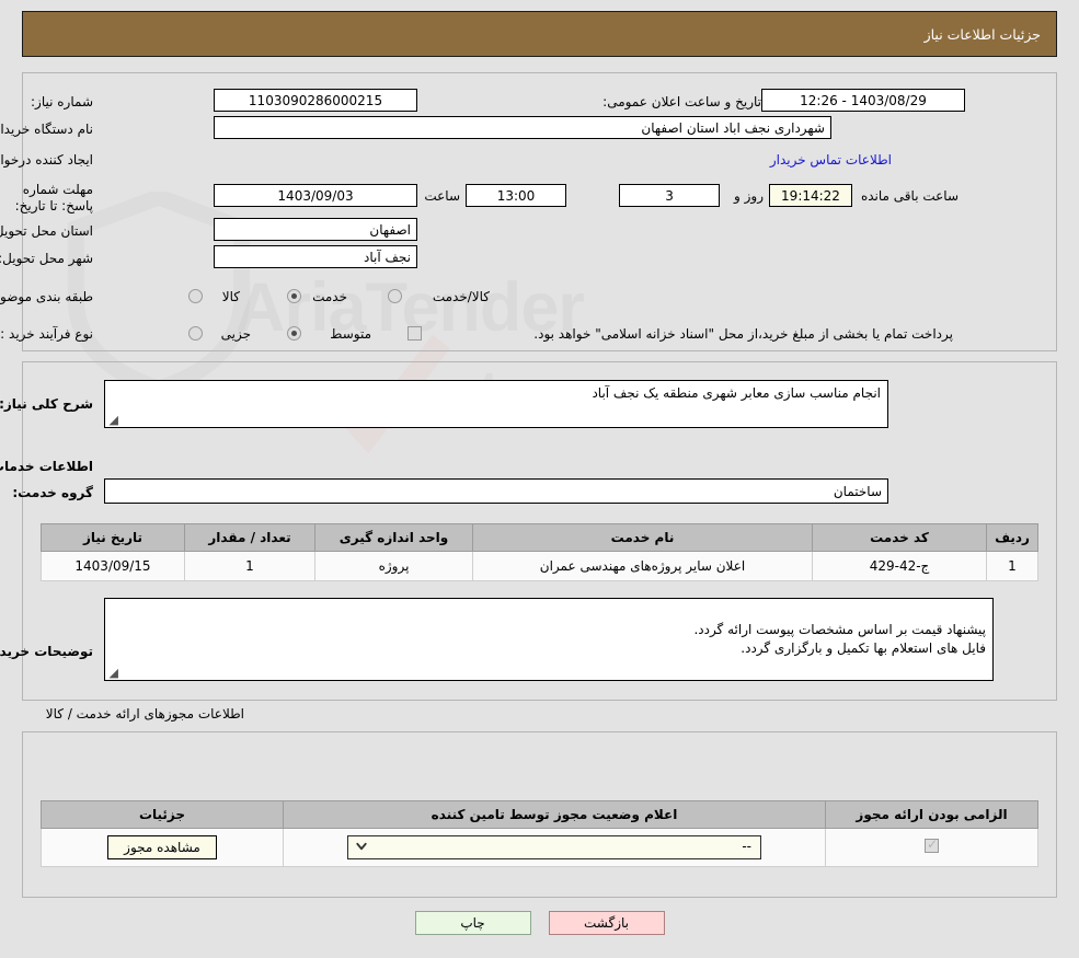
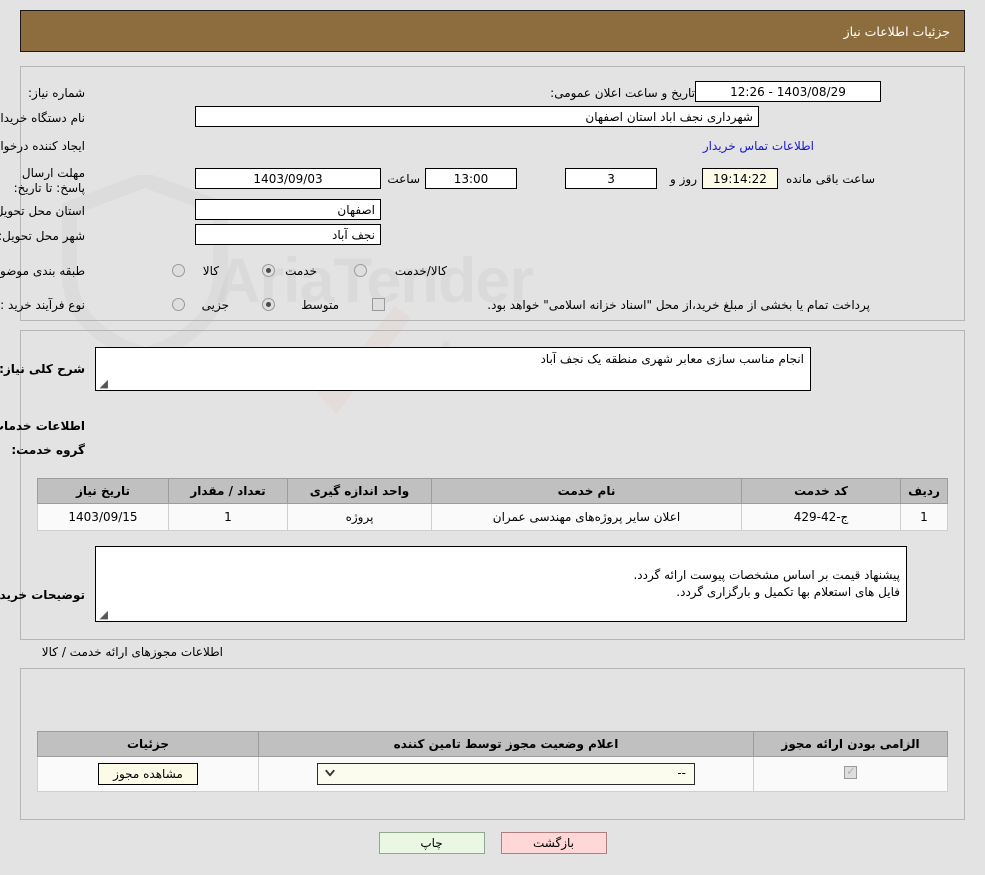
  AriaTender
  جزئیات اطلاعات نیاز
  شماره نیاز:
- 1103090286000215
  تاریخ و ساعت اعلان عمومی:
  1403/08/29 - 12:26
  نام دستگاه خریدا
  شهرداری نجف اباد استان اصفهان
  ایجاد کننده درخوا
  اطلاعات تماس خریدار
- مهلت شماره پاسخ: تا تاریخ:
+ مهلت ارسال پاسخ: تا تاریخ:
  1403/09/03
  ساعت
  13:00
  3
  روز و
  19:14:22
  ساعت باقی مانده
  استان محل تحوی
  اصفهان
  شهر محل تحویل:
  نجف آباد
  طبقه بندی موضو
  کالا
  خدمت
  کالا/خدمت
  نوع فرآیند خرید :
  جزیی
  متوسط
  پرداخت تمام یا بخشی از مبلغ خرید،از محل "اسناد خزانه اسلامی" خواهد بود.
  شرح کلی نیاز:
  انجام مناسب سازی معابر شهری منطقه یک نجف آباد
  ◢
  گروه خدمت:
- ساختمان
  ردیف	کد خدمت	نام خدمت	واحد اندازه گیری	تعداد / مقدار	تاریخ نیاز
  1	ج-42-429	اعلان سایر پروژه‌های مهندسی عمران	پروژه	1	1403/09/15
  توضیحات خرید
  پیشنهاد قیمت بر اساس مشخصات پیوست ارائه گردد.
  فایل های استعلام بها تکمیل و بارگزاری گردد.
  ◢
  اطلاعات مجوزهای ارائه خدمت / کالا
  الزامی بودن ارائه مجوز	اعلام وضعیت مجوز توسط تامین کننده	جزئیات
  	--	مشاهده مجوز
  بازگشت
  چاپ
